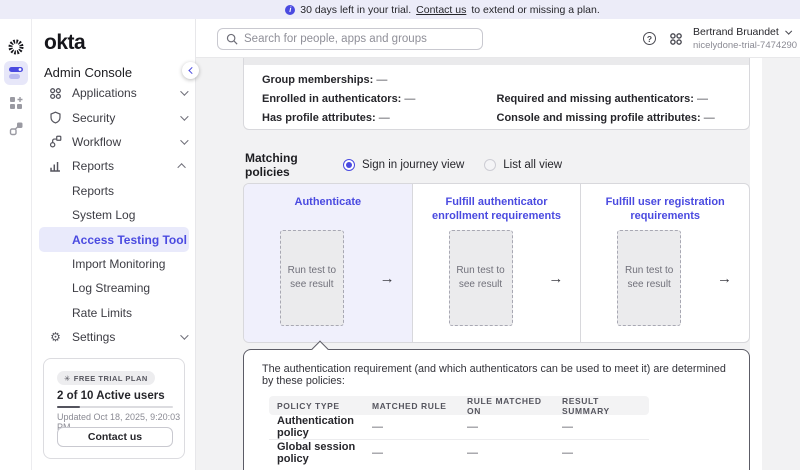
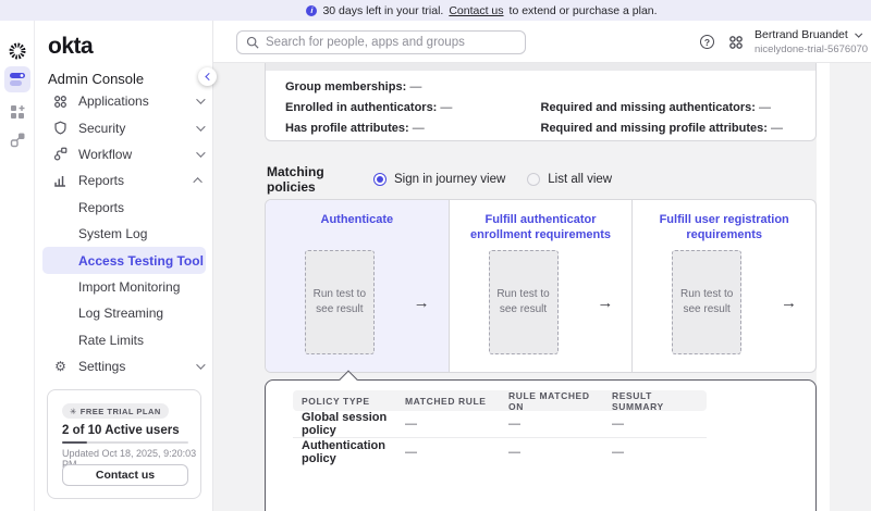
  i
  30 days left in your trial.
  Contact us
- to extend or missing a plan.
+ to extend or purchase a plan.
  okta
  Admin Console
  Applications
  Security
  Workflow
  Reports
  Reports
  System Log
  Access Testing Tool
  Import Monitoring
  Log Streaming
  Rate Limits
  ⚙
  Settings
  ✳
  FREE TRIAL PLAN
  2 of 10 Active users
  Updated Oct 18, 2025, 9:20:03
  Contact us
  Search for people, apps and groups
  ?
  Bertrand Bruandet
- nicelydone-trial-7474290
+ nicelydone-trial-5676070
  Group memberships: —
  Enrolled in authenticators: —
  Required and missing authenticators: —
  Has profile attributes: —
- Console and missing profile attributes: —
+ Required and missing profile attributes: —
  Matching policies
  Sign in journey view
  List all view
  Authenticate
  Run test to
  see result
  →
  Fulfill authenticator enrollment requirements
  Run test to
  see result
  →
  Fulfill user registration requirements
  Run test to
  see result
  →
- The authentication requirement (and which authenticators can be used to meet it) are determined by these policies:
  POLICY TYPE
  MATCHED RULE
  RULE MATCHED ON
  RESULT SUMMARY
- Authentication policy
+ Global session policy
  —
  —
  —
- Global session policy
+ Authentication policy
  —
  —
  —
